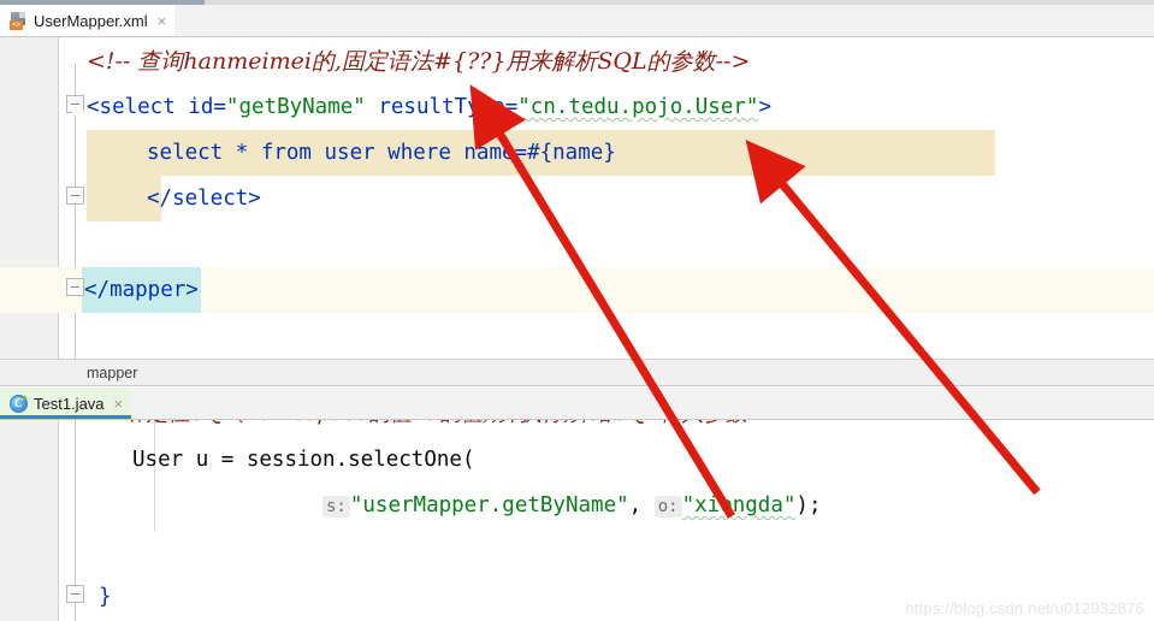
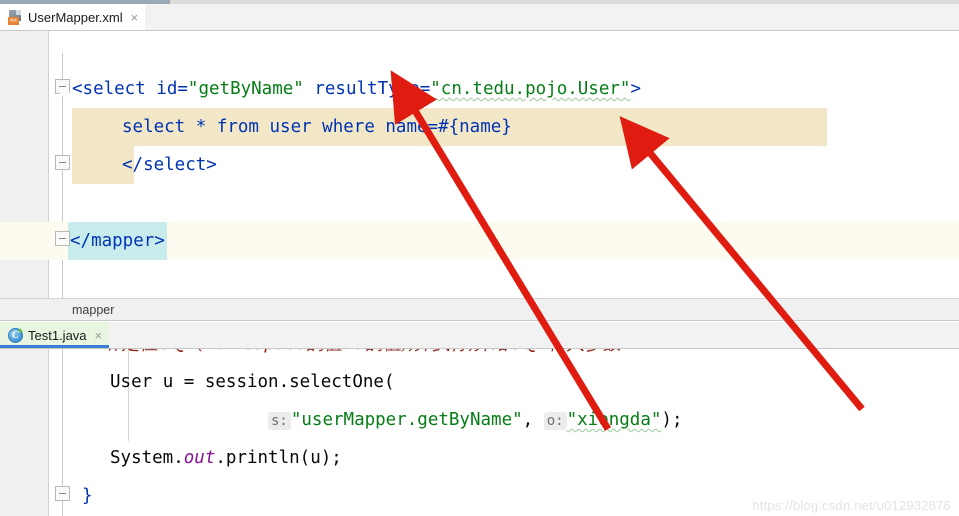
  UserMapper.xml
  ×
- <!-- 查询hanmeimei的,固定语法#{??}用来解析SQL的参数-->
  <select id="getByName" resultType="cn.tedu.pojo.User">
  select * from user where nam=#{name}
  </select>
  </mapper>
  mapper
  C
  ✦
  Test1.java
  ×
  User u = session.selectOne(
  s: "userMapper.getByName", o: "xingda");
+ System.out.println(u);
  }
  https://blog.csdn.net/u012932876
